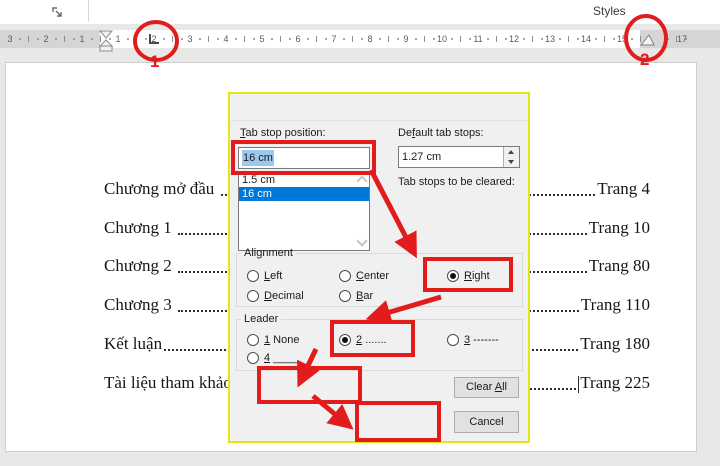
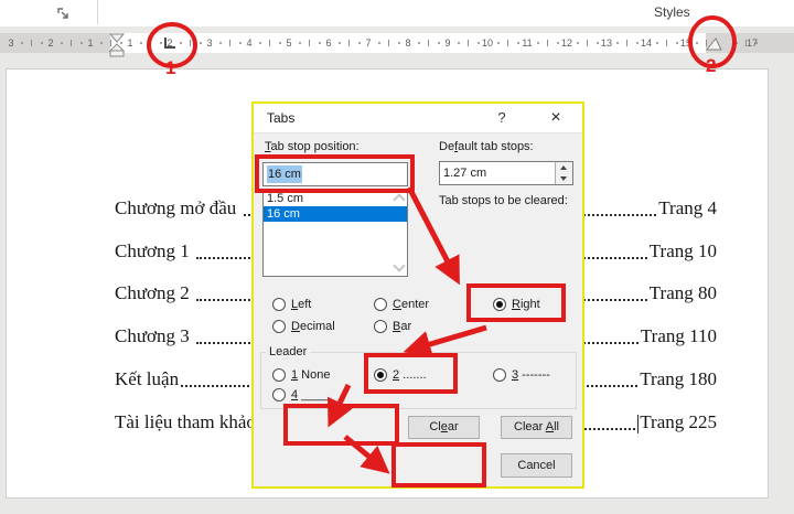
  Styles
  3
  2
  1
  1
  2
  3
  4
  5
  6
  7
  8
  9
  10
  11
  12
  13
  14
  Chương mở đầu
  Trang 4
  Chương 1
  Trang 10
  Chương 2
  Trang 80
  Chương 3
  Trang 110
  Kết luận
  Trang 180
  Tài liệu tham khả
  Trang 225
+ Tabs
+ ?
+ ×
  Tab stop position:
  16 cm
  Default tab stops:
  1.27 cm
  1.5 cm
  16 cm
  Tab stops to be cleared:
- Alignment
  Left
  Center
  Right
  Decimal
  Bar
  Leader
  1 None
  2 .......
  3 -------
  4 ____
+ Clear
  Clear All
  Cancel
  1
  2
